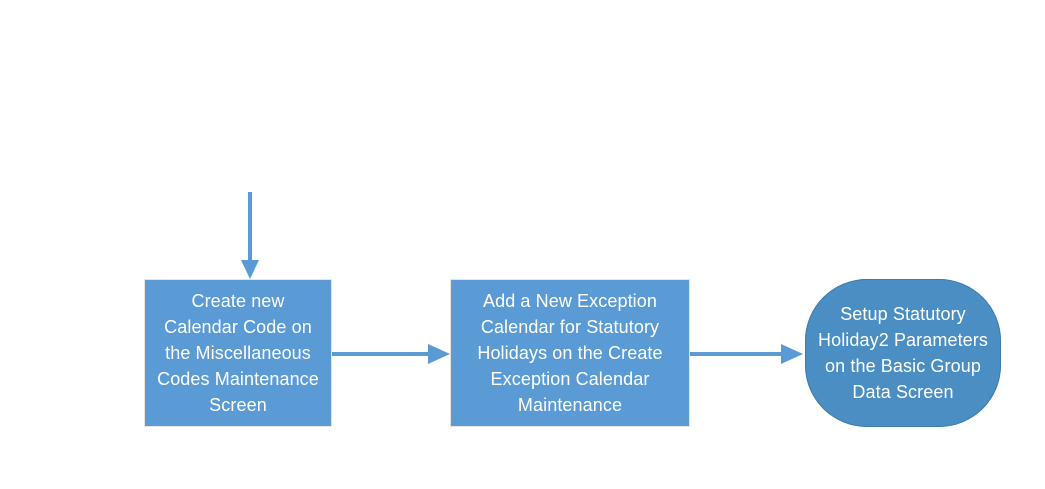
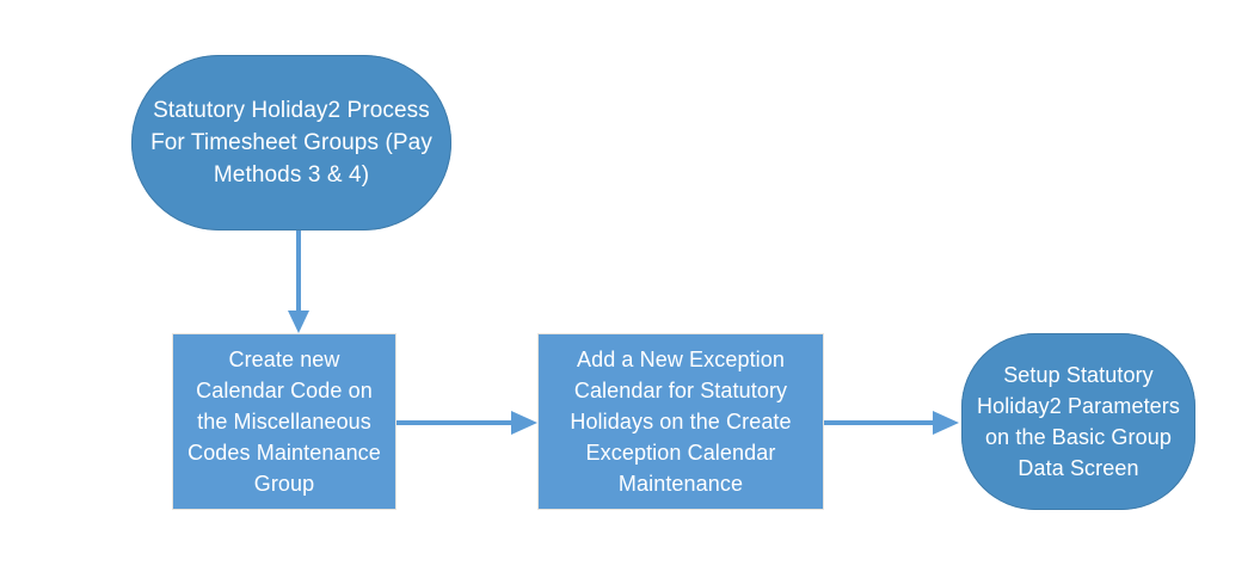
+ Statutory Holiday2 Process For Timesheet Groups (Pay Methods 3 & 4)
- Create new Calendar Code on the Miscellaneous Codes Maintenance Screen
+ Create new Calendar Code on the Miscellaneous Codes Maintenance Group
  Add a New Exception Calendar for Statutory Holidays on the Create Exception Calendar Maintenance
  Setup Statutory Holiday2 Parameters on the Basic Group Data Screen
